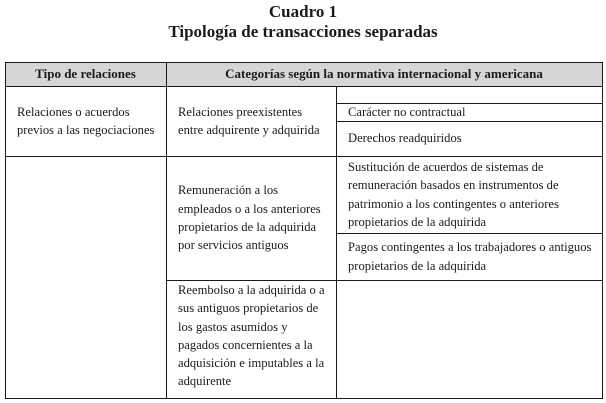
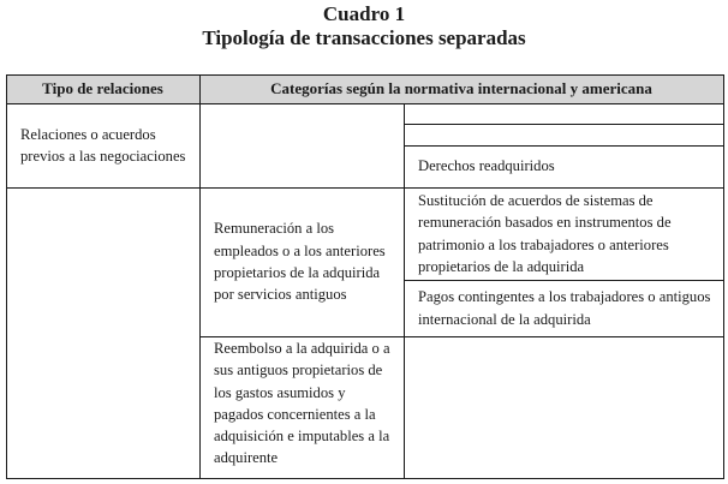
  Cuadro 1
  Tipología de transacciones separadas
  Tipo de relaciones
  Categorías según la normativa internacional y americana
  Relaciones o acuerdos previos a las negociaciones
- Relaciones preexistentes entre adquirente y adquirida
- Carácter no contractual
  Derechos readquiridos
  Remuneración a los empleados o a los anteriores propietarios de la adquirida por servicios antiguos
  Reembolso a la adquirida o a sus antiguos propietarios de los gastos asumidos y pagados concernientes a la adquisición e imputables a la adquirente
- Sustitución de acuerdos de sistemas de remuneración basados en instrumentos de patrimonio a los contingentes o anteriores propietarios de la adquirida
+ Sustitución de acuerdos de sistemas de remuneración basados en instrumentos de patrimonio a los trabajadores o anteriores propietarios de la adquirida
- Pagos contingentes a los trabajadores o antiguos propietarios de la adquirida
+ Pagos contingentes a los trabajadores o antiguos internacional de la adquirida
